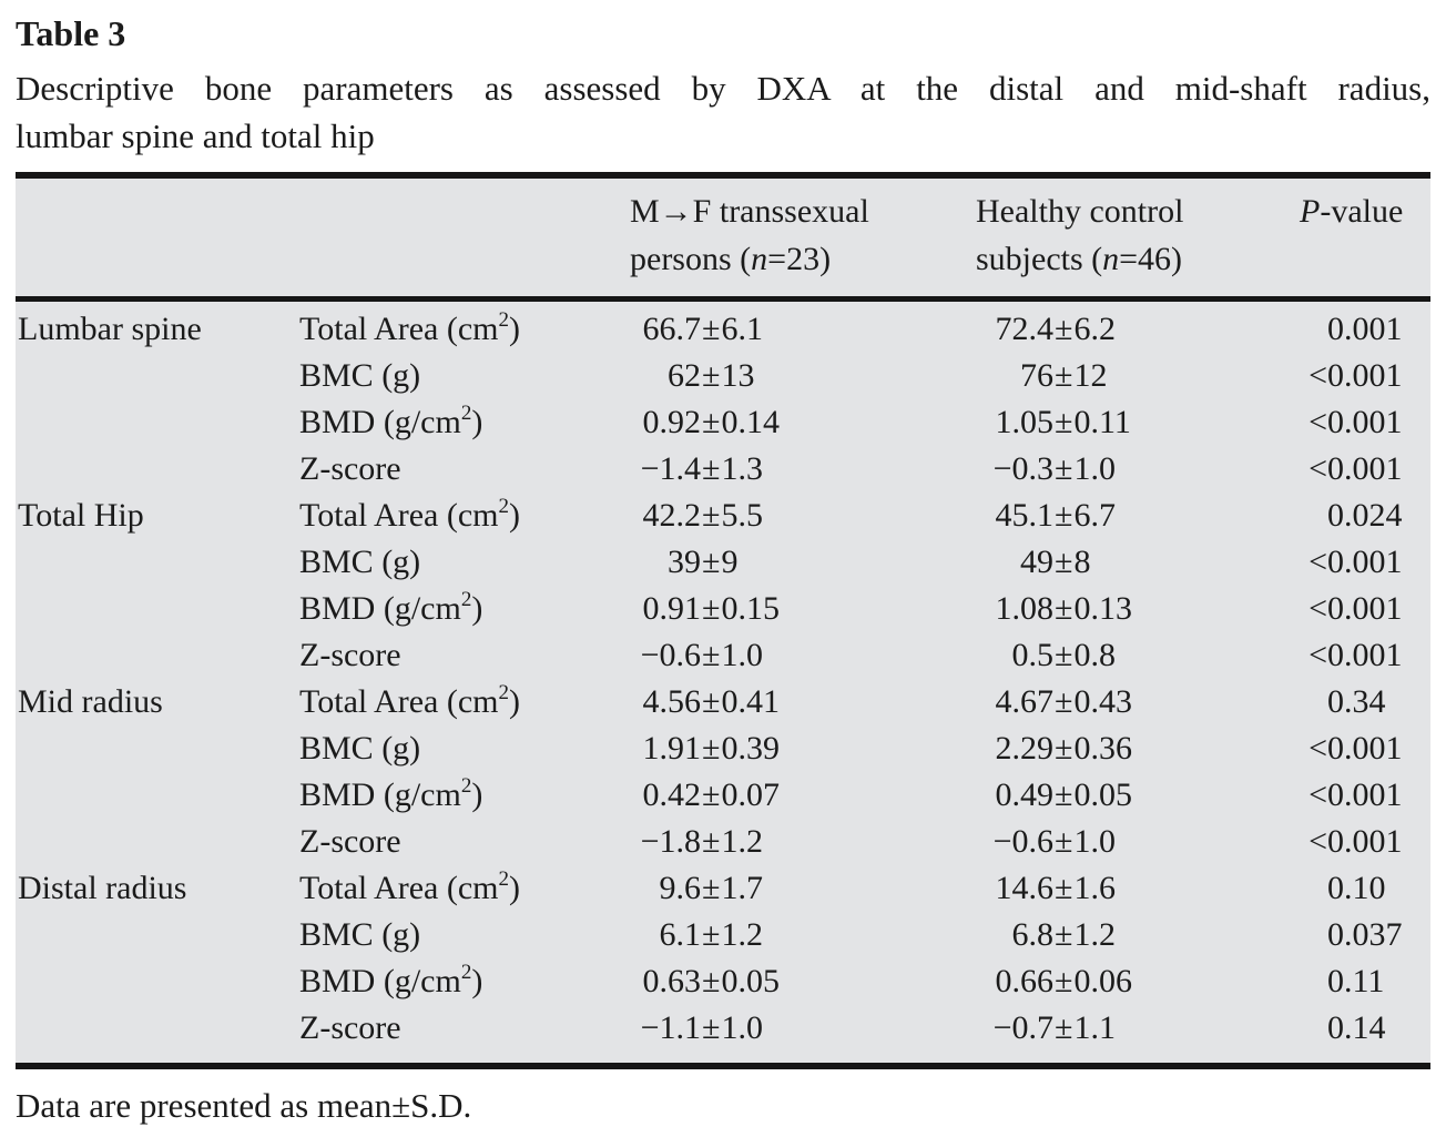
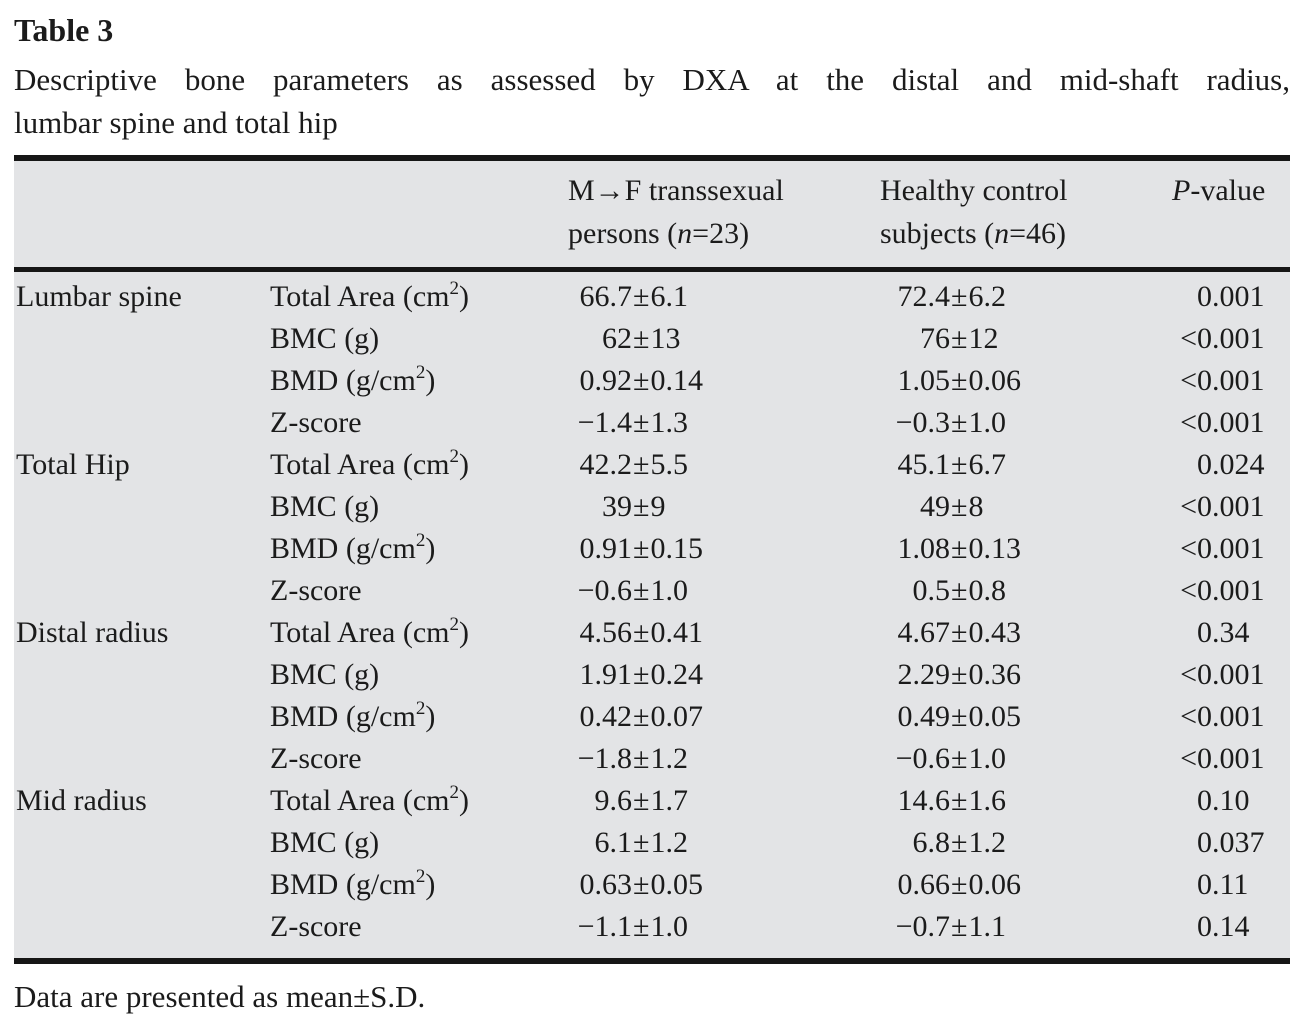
  Table 3
  Descriptive bone parameters as assessed by DXA at the distal and mid-shaft radius,
  lumbar spine and total hip
  M→F transsexual
  persons (n=23)
  Healthy control
  subjects (n=46)
  P-value
  Lumbar spine
  Total Area (cm2)
  66.7±6.1
  72.4±6.2
  0.001
  BMC (g)
  62±13
  76±12
  <0.001
  BMD (g/cm2)
  0.92±0.14
- 1.05±0.11
+ 1.05±0.06
  <0.001
  Z-score
  −1.4±1.3
  −0.3±1.0
  <0.001
  Total Hip
  Total Area (cm2)
  42.2±5.5
  45.1±6.7
  0.024
  BMC (g)
  39±9
  49±8
  <0.001
  BMD (g/cm2)
  0.91±0.15
  1.08±0.13
  <0.001
  Z-score
  −0.6±1.0
  0.5±0.8
  <0.001
- Mid radius
+ Distal radius
  Total Area (cm2)
  4.56±0.41
  4.67±0.43
  0.34
  BMC (g)
- 1.91±0.39
+ 1.91±0.24
  2.29±0.36
  <0.001
  BMD (g/cm2)
  0.42±0.07
  0.49±0.05
  <0.001
  Z-score
  −1.8±1.2
  −0.6±1.0
  <0.001
- Distal radius
+ Mid radius
  Total Area (cm2)
  9.6±1.7
  14.6±1.6
  0.10
  BMC (g)
  6.1±1.2
  6.8±1.2
  0.037
  BMD (g/cm2)
  0.63±0.05
  0.66±0.06
  0.11
  Z-score
  −1.1±1.0
  −0.7±1.1
  0.14
  Data are presented as mean±S.D.
